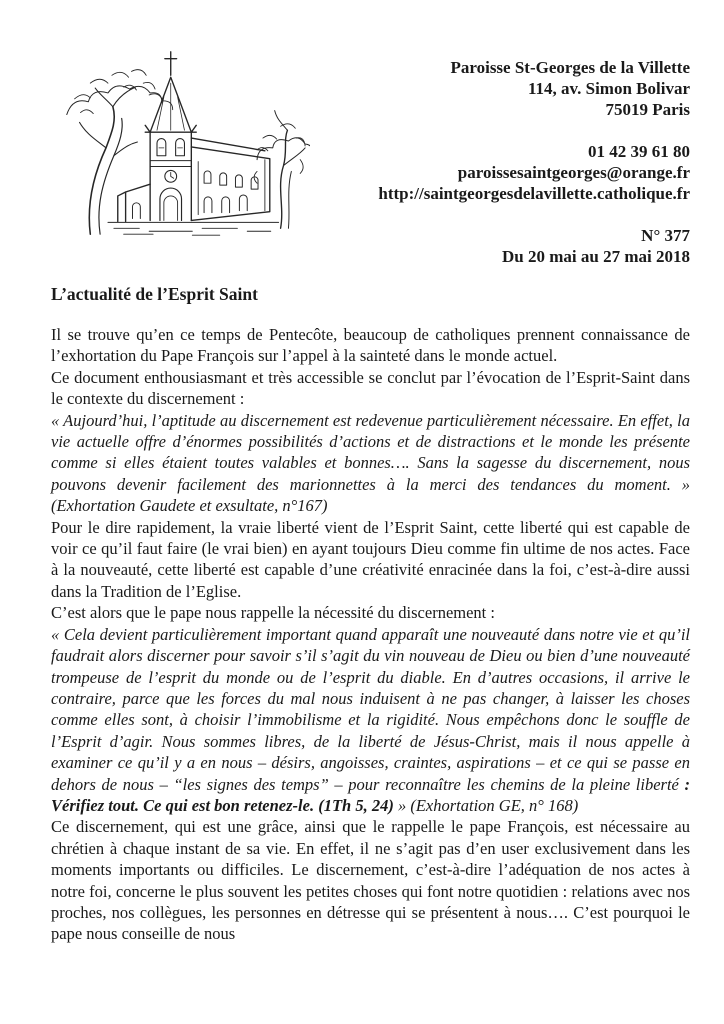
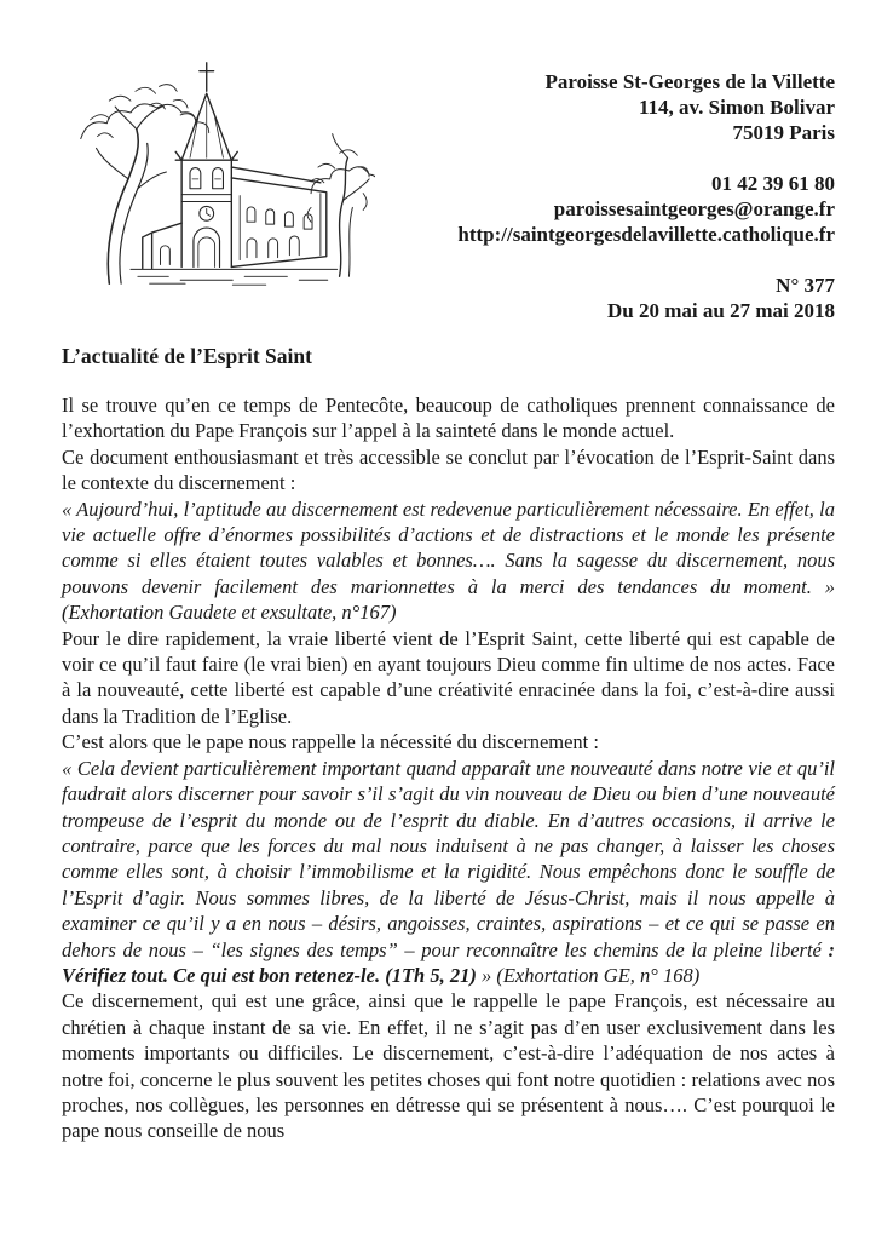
  Paroisse St-Georges de la Villette
  114, av. Simon Bolivar
  75019 Paris
  01 42 39 61 80
  paroissesaintgeorges@orange.fr
  http://saintgeorgesdelavillette.catholique.fr
  N° 377
  Du 20 mai au 27 mai 2018
  L’actualité de l’Esprit Saint
  Il se trouve qu’en ce temps de Pentecôte, beaucoup de catholiques prennent connaissance de l’exhortation du Pape François sur l’appel à la sainteté dans le monde actuel.
  Ce document enthousiasmant et très accessible se conclut par l’évocation de l’Esprit-Saint dans le contexte du discernement :
  « Aujourd’hui, l’aptitude au discernement est redevenue particulièrement nécessaire. En effet, la vie actuelle offre d’énormes possibilités d’actions et de distractions et le monde les présente comme si elles étaient toutes valables et bonnes…. Sans la sagesse du discernement, nous pouvons devenir facilement des marionnettes à la merci des tendances du moment. » (Exhortation Gaudete et exsultate, n°167)
  Pour le dire rapidement, la vraie liberté vient de l’Esprit Saint, cette liberté qui est capable de voir ce qu’il faut faire (le vrai bien) en ayant toujours Dieu comme fin ultime de nos actes. Face à la nouveauté, cette liberté est capable d’une créativité enracinée dans la foi, c’est-à-dire aussi dans la Tradition de l’Eglise.
  C’est alors que le pape nous rappelle la nécessité du discernement :
- « Cela devient particulièrement important quand apparaît une nouveauté dans notre vie et qu’il faudrait alors discerner pour savoir s’il s’agit du vin nouveau de Dieu ou bien d’une nouveauté trompeuse de l’esprit du monde ou de l’esprit du diable. En d’autres occasions, il arrive le contraire, parce que les forces du mal nous induisent à ne pas changer, à laisser les choses comme elles sont, à choisir l’immobilisme et la rigidité. Nous empêchons donc le souffle de l’Esprit d’agir. Nous sommes libres, de la liberté de Jésus-Christ, mais il nous appelle à examiner ce qu’il y a en nous – désirs, angoisses, craintes, aspirations – et ce qui se passe en dehors de nous – “les signes des temps” – pour reconnaître les chemins de la pleine liberté : Vérifiez tout. Ce qui est bon retenez-le. (1Th 5, 24) » (Exhortation GE, n° 168)
+ « Cela devient particulièrement important quand apparaît une nouveauté dans notre vie et qu’il faudrait alors discerner pour savoir s’il s’agit du vin nouveau de Dieu ou bien d’une nouveauté trompeuse de l’esprit du monde ou de l’esprit du diable. En d’autres occasions, il arrive le contraire, parce que les forces du mal nous induisent à ne pas changer, à laisser les choses comme elles sont, à choisir l’immobilisme et la rigidité. Nous empêchons donc le souffle de l’Esprit d’agir. Nous sommes libres, de la liberté de Jésus-Christ, mais il nous appelle à examiner ce qu’il y a en nous – désirs, angoisses, craintes, aspirations – et ce qui se passe en dehors de nous – “les signes des temps” – pour reconnaître les chemins de la pleine liberté : Vérifiez tout. Ce qui est bon retenez-le. (1Th 5, 21) » (Exhortation GE, n° 168)
  Ce discernement, qui est une grâce, ainsi que le rappelle le pape François, est nécessaire au chrétien à chaque instant de sa vie. En effet, il ne s’agit pas d’en user exclusivement dans les moments importants ou difficiles. Le discernement, c’est-à-dire l’adéquation de nos actes à notre foi, concerne le plus souvent les petites choses qui font notre quotidien : relations avec nos proches, nos collègues, les personnes en détresse qui se présentent à nous…. C’est pourquoi le pape nous conseille de nous
